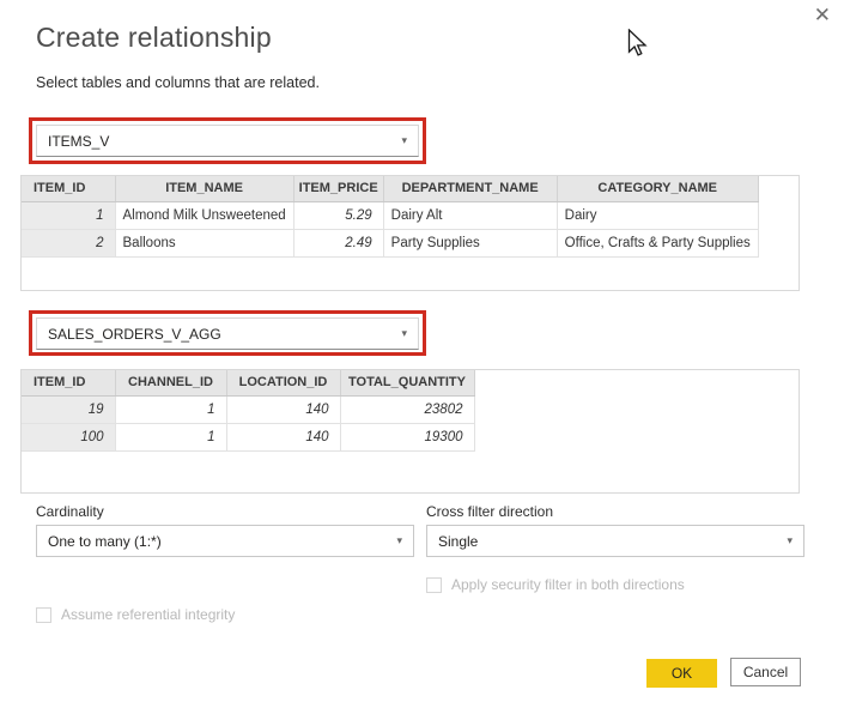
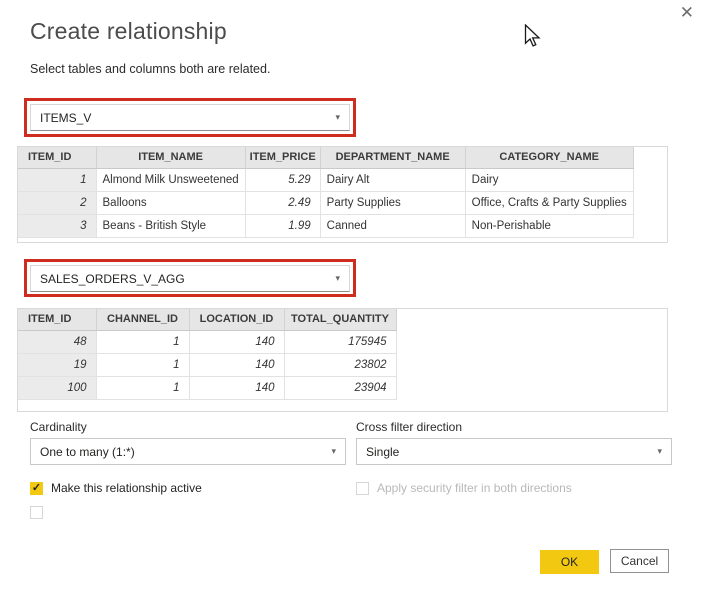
  ✕
  Create relationship
- Select tables and columns that are related.
+ Select tables and columns both are related.
  ITEMS_V
  ▾
  ITEM_ID	ITEM_NAME	ITEM_PRICE	DEPARTMENT_NAME	CATEGORY_NAME
  1	Almond Milk Unsweetened	5.29	Dairy Alt	Dairy
  2	Balloons	2.49	Party Supplies	Office, Crafts & Party Supplies
+ 3	Beans - British Style	1.99	Canned	Non-Perishable
  SALES_ORDERS_V_AGG
  ▾
  ITEM_ID	CHANNEL_ID	LOCATION_ID	TOTAL_QUANTITY
+ 48	1	140	175945
  19	1	140	23802
- 100	1	140	19300
+ 100	1	140	23904
  Cardinality
  One to many (1:*)
  ▾
  Cross filter direction
  Single
  ▾
+ ✓
+ Make this relationship active
  Apply security filter in both directions
- Assume referential integrity
  OK
  Cancel
